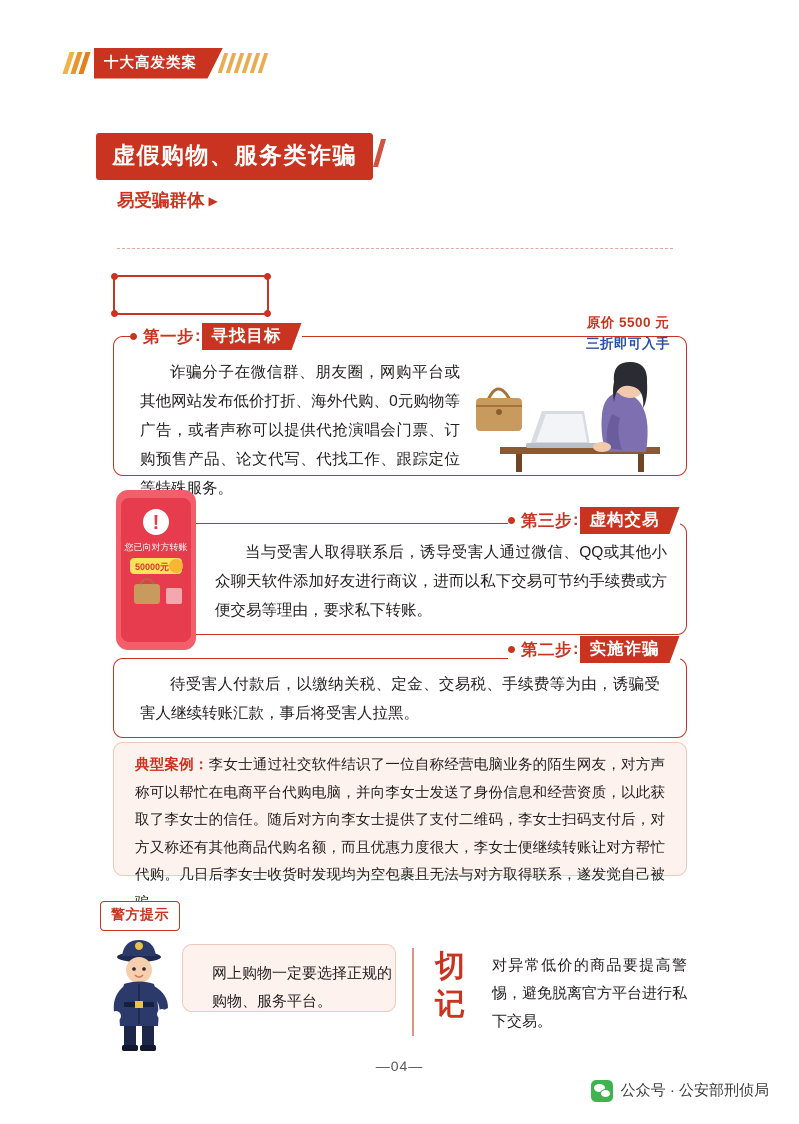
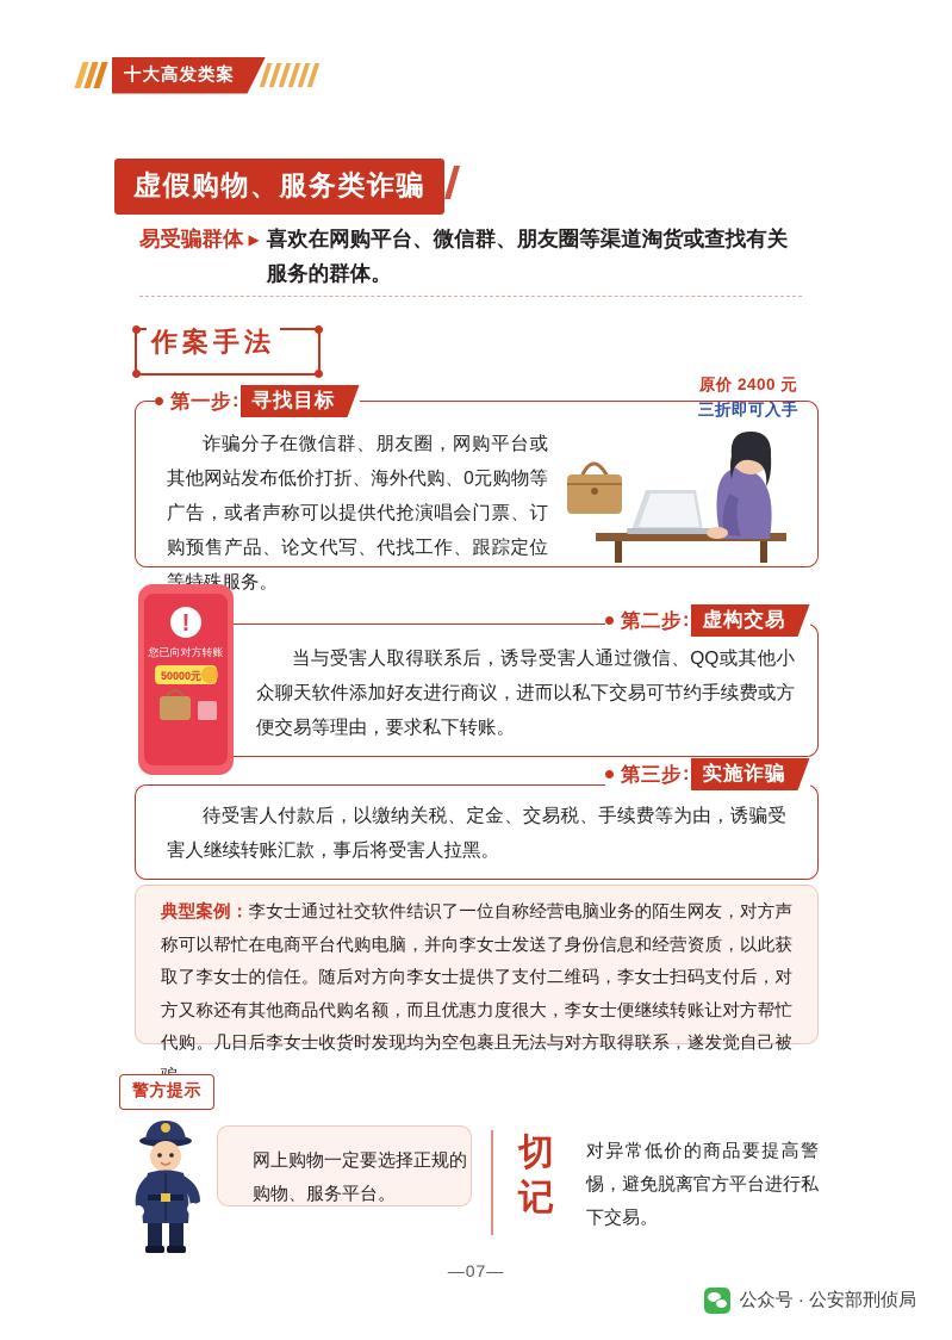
  十大高发类案
  虚假购物、服务类诈骗
  易受骗群体
  ▶
+ 喜欢在网购平台、微信群、朋友圈等渠道淘货或查找有关服务的群体。
+ 作案手法
  第一步
  :
  寻找目标
  诈骗分子在微信群、朋友圈，网购平台或其他网站发布低价打折、海外代购、0元购物等广告，或者声称可以提供代抢演唱会门票、订购预售产品、论文代写、代找工作、跟踪定位等特殊服务。
- 原价 5500 元
+ 原价 2400 元
  三折即可入手
- 第三步
+ 第二步
  :
  虚构交易
  当与受害人取得联系后，诱导受害人通过微信、QQ或其他小众聊天软件添加好友进行商议，进而以私下交易可节约手续费或方便交易等理由，要求私下转账。
  !
  您已向对方转账
  50000元
- 第二步
+ 第三步
  :
  实施诈骗
  待受害人付款后，以缴纳关税、定金、交易税、手续费等为由，诱骗受害人继续转账汇款，事后将受害人拉黑。
  典型案例：李女士通过社交软件结识了一位自称经营电脑业务的陌生网友，对方声称可以帮忙在电商平台代购电脑，并向李女士发送了身份信息和经营资质，以此获取了李女士的信任。随后对方向李女士提供了支付二维码，李女士扫码支付后，对方又称还有其他商品代购名额，而且优惠力度很大，李女士便继续转账让对方帮忙代购。几日后李女士收货时发现均为空包裹且无法与对方取得联系，遂发觉自己被
  警方提示
  网上购物一定要选择正规的购物、服务平台。
  切记
  对异常低价的商品要提高警惕，避免脱离官方平台进行私下交易。
- —04—
+ —07—
  公众号 · 公安部刑侦局
